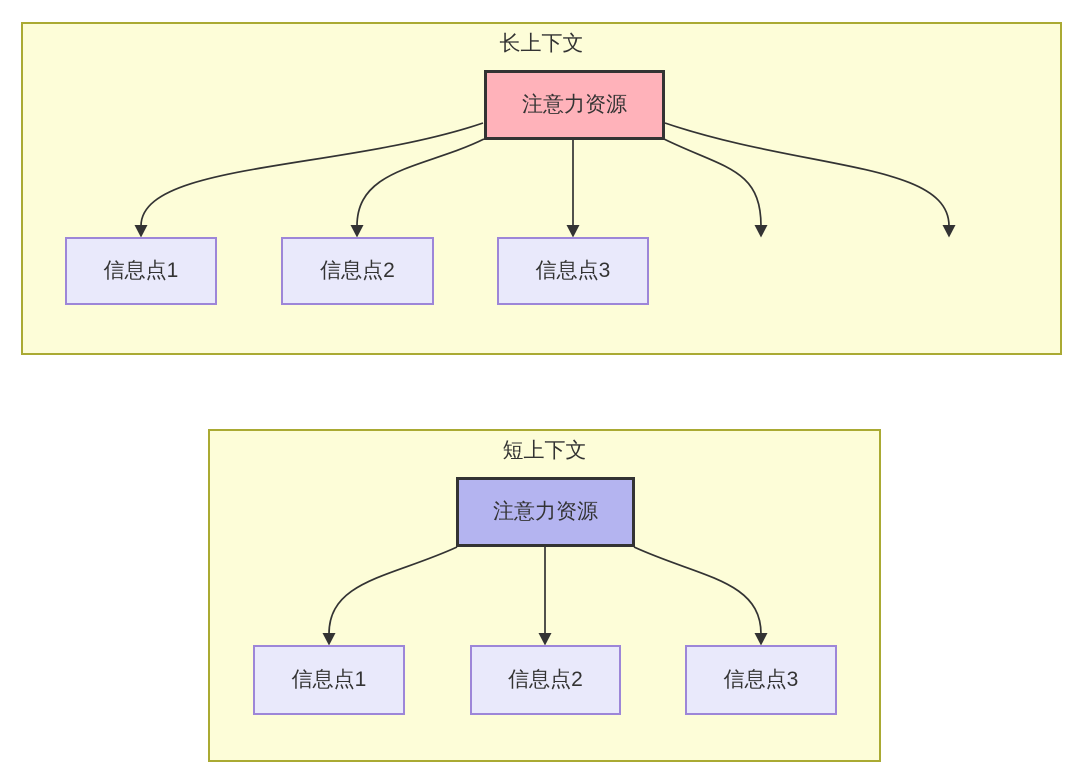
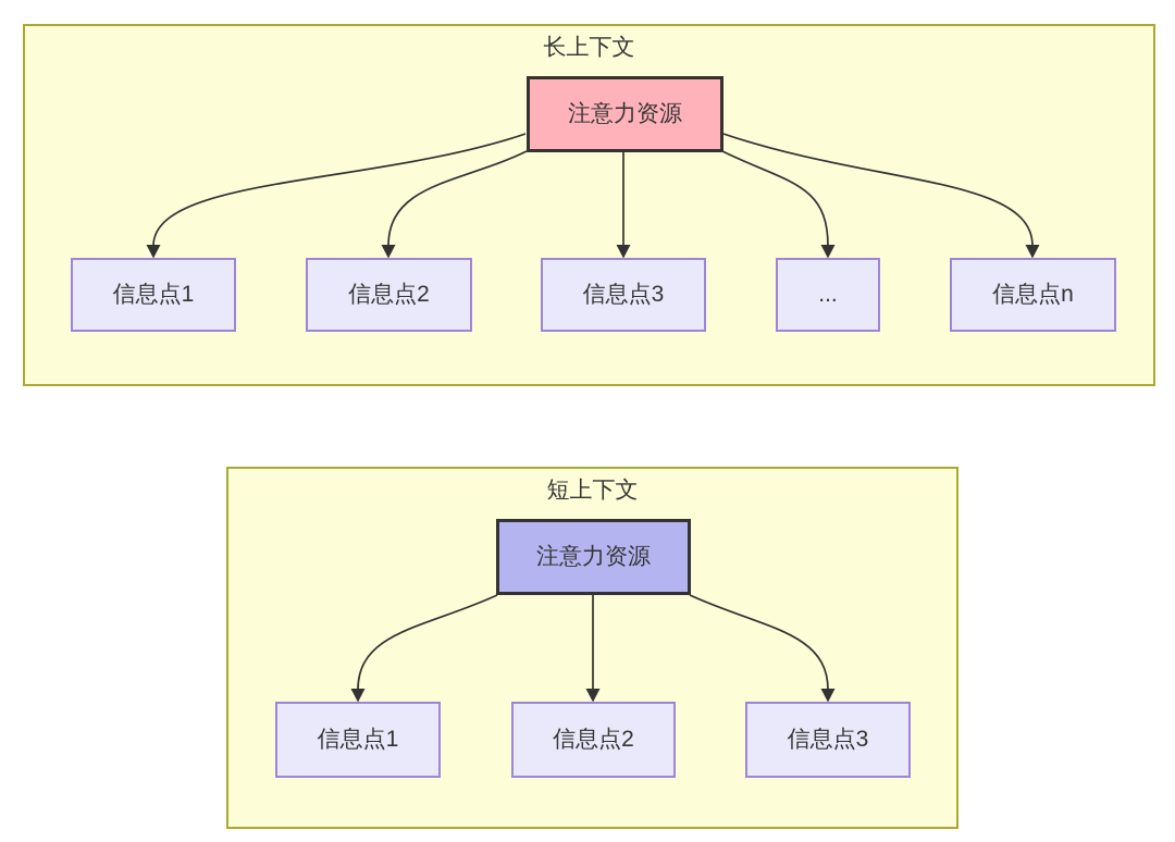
  长上下文
  短上下文
  注意力资源
  信息点1
  信息点2
  信息点3
+ ...
+ 信息点n
  注意力资源
  信息点1
  信息点2
  信息点3
